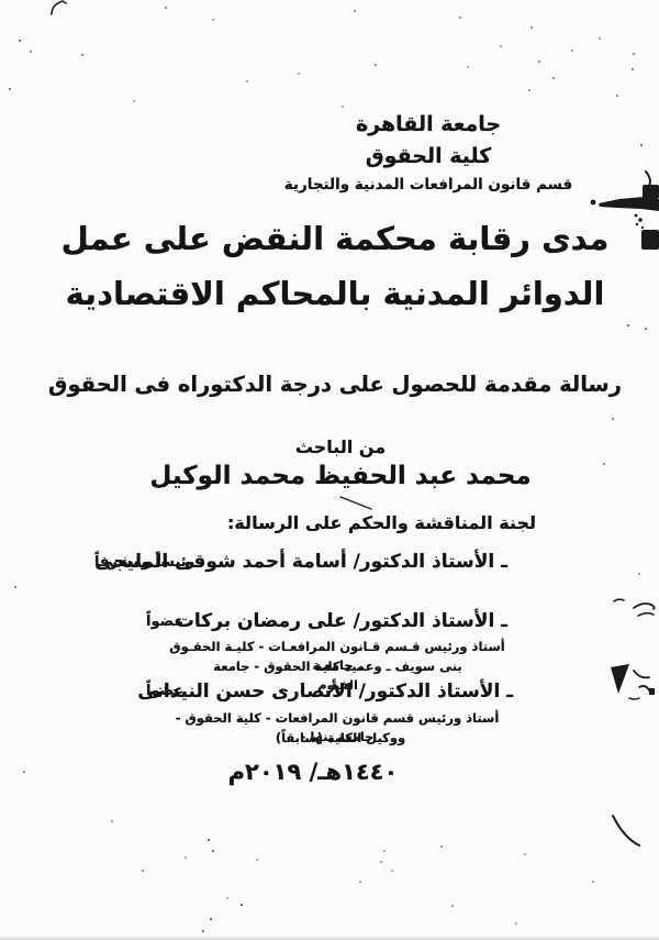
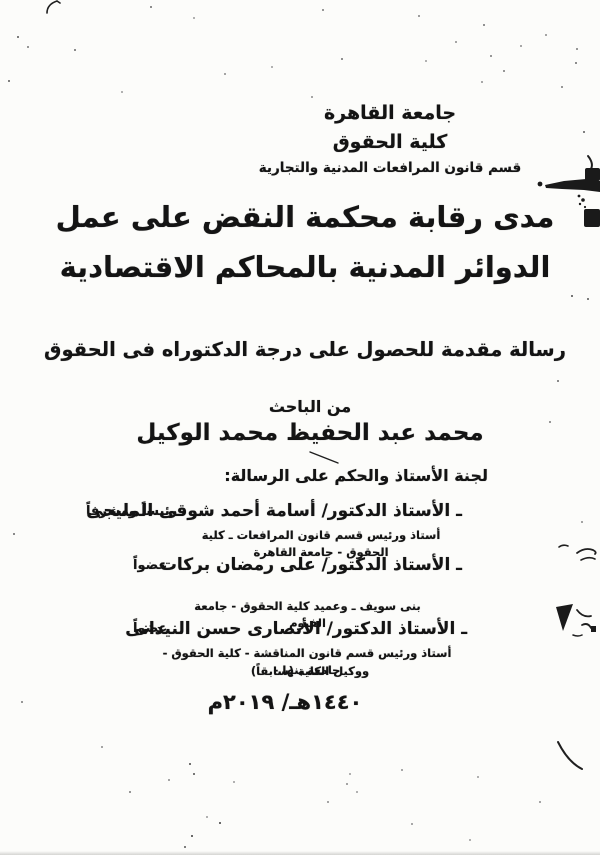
  جامعة القاهرة
  كلية الحقوق
  قسم قانون المرافعات المدنية والتجارية
  مدى رقابة محكمة النقض على عمل
  الدوائر المدنية بالمحاكم الاقتصادية
  رسالة مقدمة للحصول على درجة الدكتوراه فى الحقوق
  من الباحث
  محمد عبد الحفيظ محمد الوكيل
- لجنة المناقشة والحكم على الرسالة:
+ لجنة الأستاذ والحكم على الرسالة:
  ـ الأستاذ الدكتور/ أسامة أحمد شوقى المليجى
  رئيساً ومشرفاً
+ أستاذ ورئيس قسم قانون المرافعات ـ كلية الحقوق - جامعة القاهرة
  ـ الأستاذ الدكتور/ على رمضان بركات
  عضواً
- أستاذ ورئيس قـسم قـانون المرافعـات - كليـة الحقـوق ـ جامعـة
  بنى سويف ـ وعميد كلية الحقوق - جامعة الفيوم
  ـ الأستاذ الدكتور/ الأنصارى حسن النيدانى
  عضواً
- أستاذ ورئيس قسم قانون المرافعات - كلية الحقوق - جامعة بنها -
+ أستاذ ورئيس قسم قانون المناقشة - كلية الحقوق - جامعة بنها -
  ووكيل الكلية (سابقاً)
  ١٤٤٠هـ/ ٢٠١٩م
